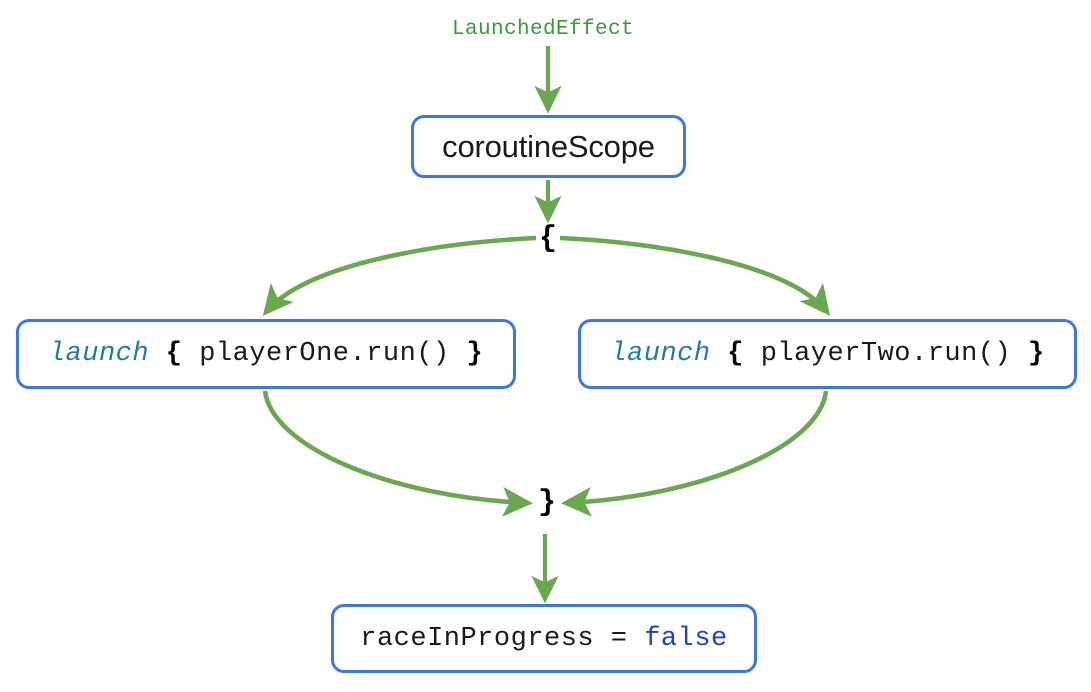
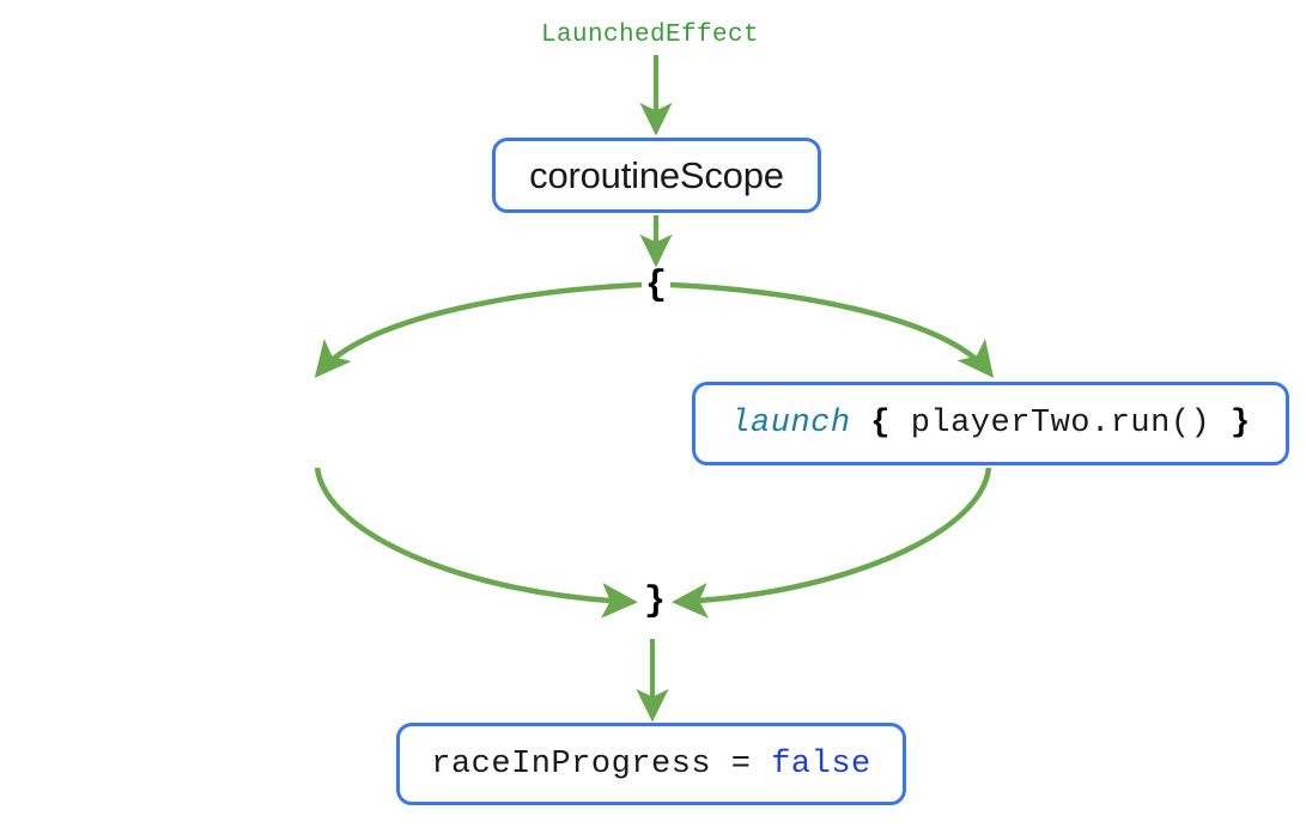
  LaunchedEffect
  coroutineScope
  {
- launch { playerOne.run() }
  launch { playerTwo.run() }
  }
  raceInProgress = false
